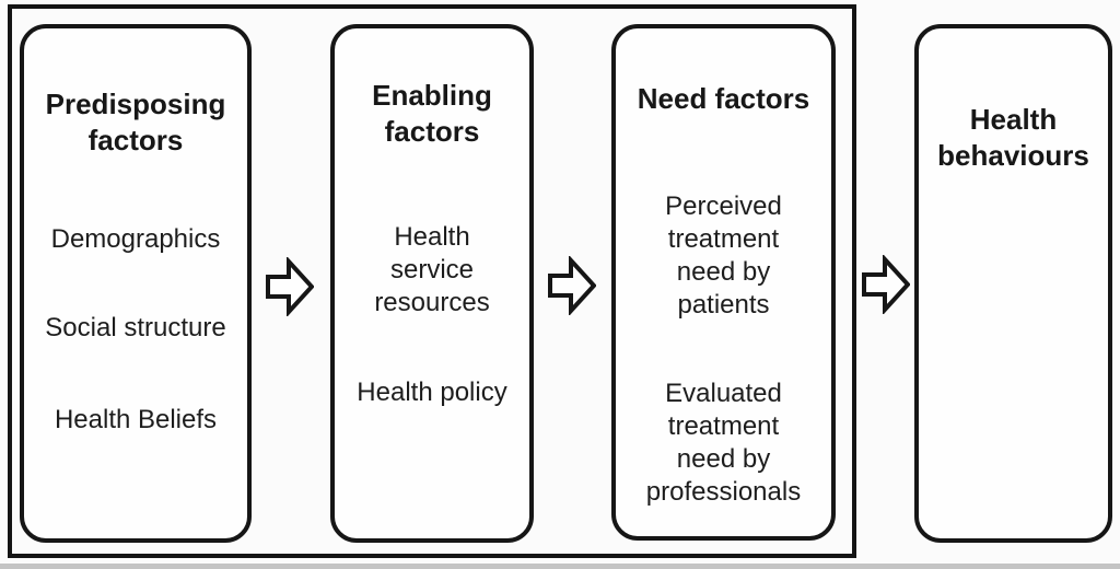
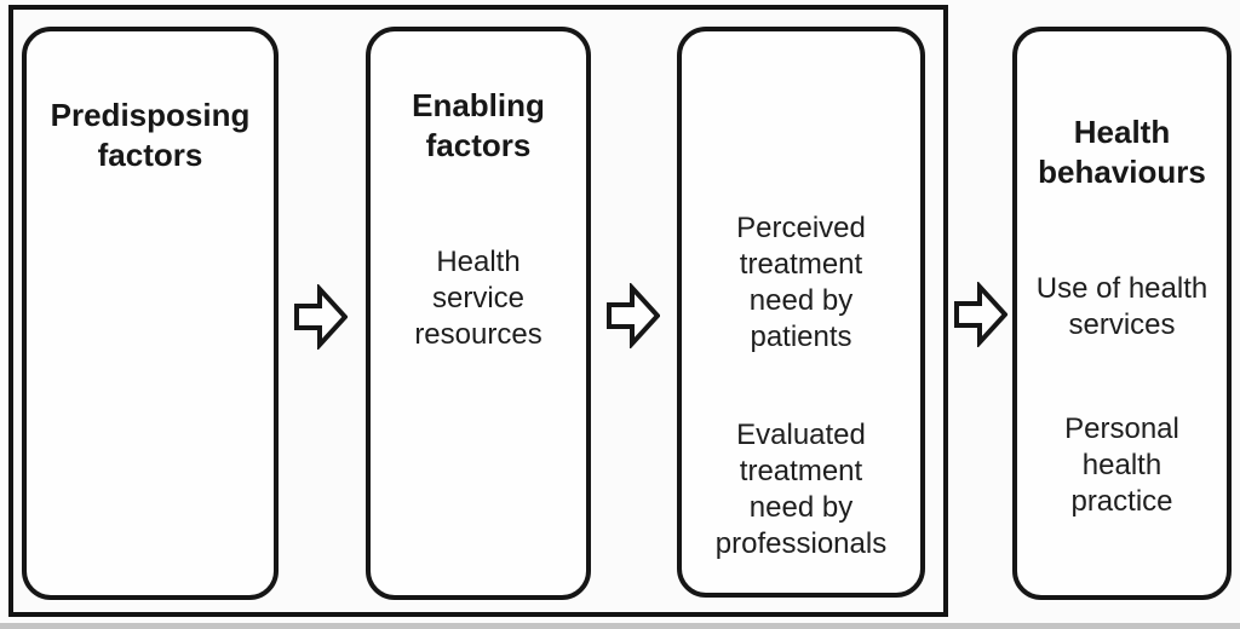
  Predisposing
  factors
- Demographics
- Social structure
- Health Beliefs
  Enabling
  factors
  Health
  service
  resources
- Health policy
- Need factors
  Perceived
  treatment
  need by
  patients
  Evaluated
  treatment
  need by
  professionals
  Health
  behaviours
+ Use of health
+ services
+ Personal
+ health
+ practice
